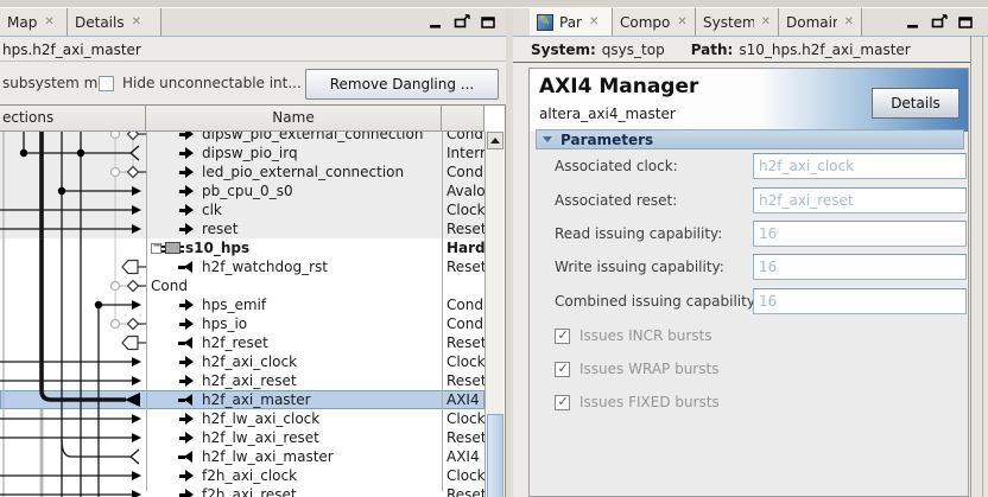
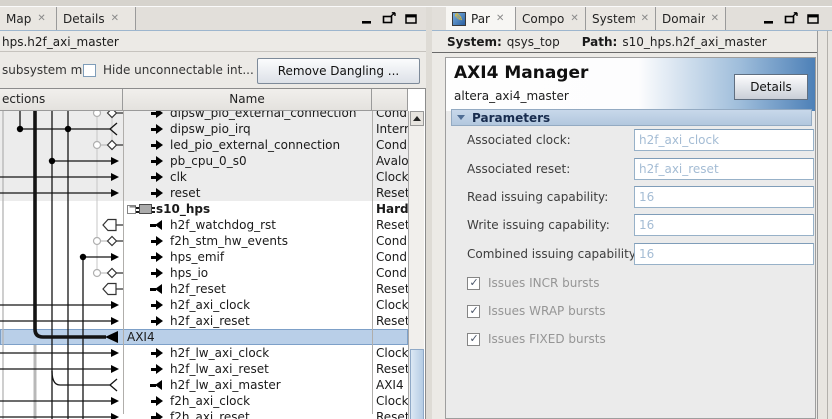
  Map
  ✕
  Details
  ✕
  hps.h2f_axi_master
  subsystem m
  Hide unconnectable int...
  Remove Dangling ...
  dipsw_pio_external_connection
  Cond
  dipsw_pio_irq
  Interr
  led_pio_external_connection
  Cond
  pb_cpu_0_s0
  Avalo
  clk
  Clock
  reset
  Rese
  s10_hps
  Hard
  h2f_watchdog_rst
  Rese
+ f2h_stm_hw_events
  Cond
  hps_emif
  Cond
  hps_io
  Cond
  h2f_reset
  Rese
  h2f_axi_clock
  Clock
  h2f_axi_reset
  Rese
- h2f_axi_master
  AXI4
  h2f_lw_axi_clock
  Clock
  h2f_lw_axi_reset
  Rese
  h2f_lw_axi_master
  AXI4
  f2h_axi_clock
  Clock
  f2h_axi_reset
  Rese
  ections
  Name
  Par
  ✕
  Compo
  ✕
  System
  ✕
  Domai
  ✕
  System:
  qsys_top
  Path:
  s10_hps.h2f_axi_master
  AXI4 Manager
  altera_axi4_master
  Details
  Parameters
  Associated clock:
  h2f_axi_clock
  Associated reset:
  h2f_axi_reset
  Read issuing capability:
  16
  Write issuing capability:
  16
  Combined issuing capability
  16
  Issues INCR bursts
  Issues WRAP bursts
  Issues FIXED bursts
